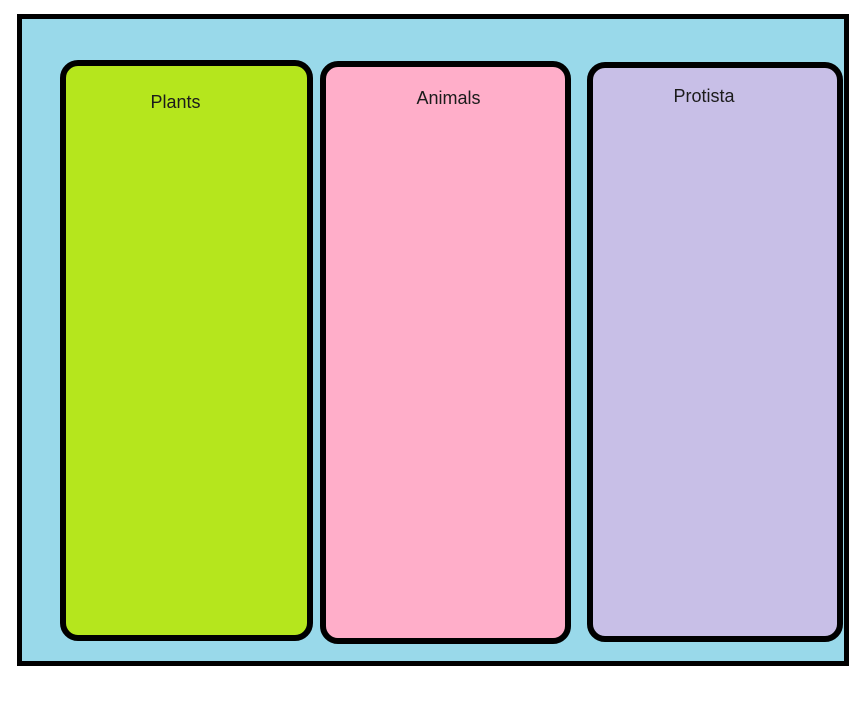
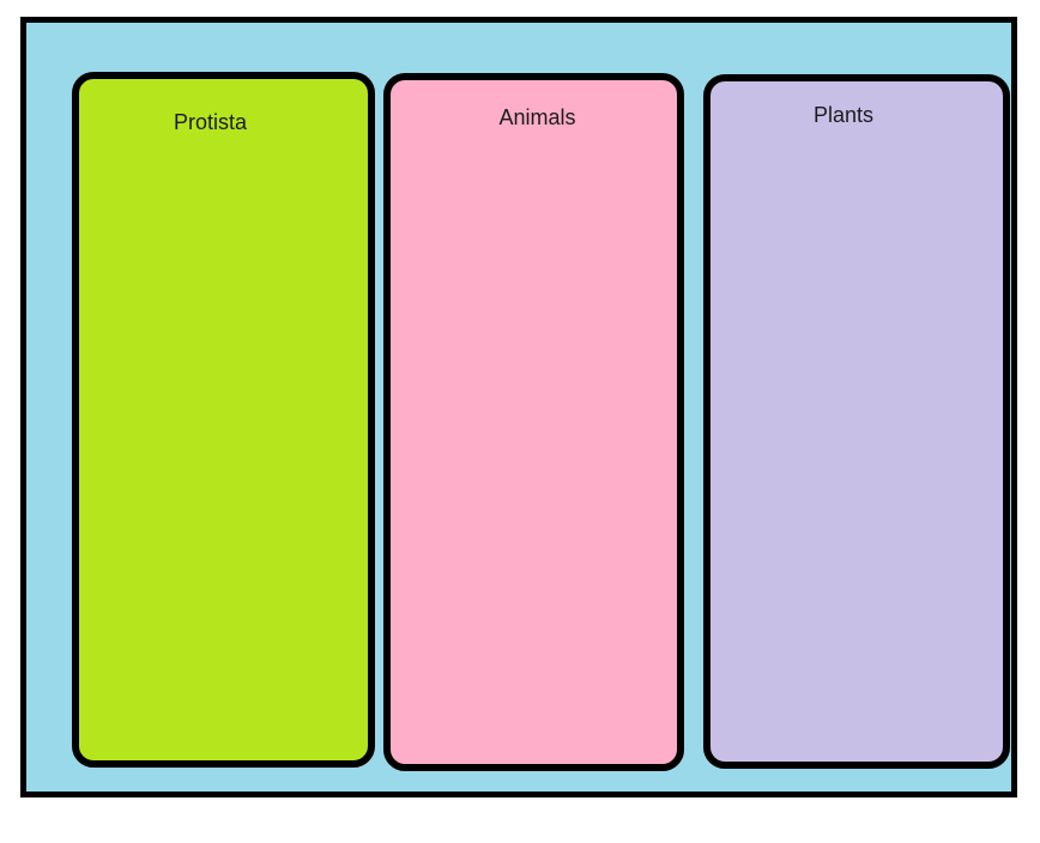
- Plants
+ Protista
  Animals
- Protista
+ Plants
